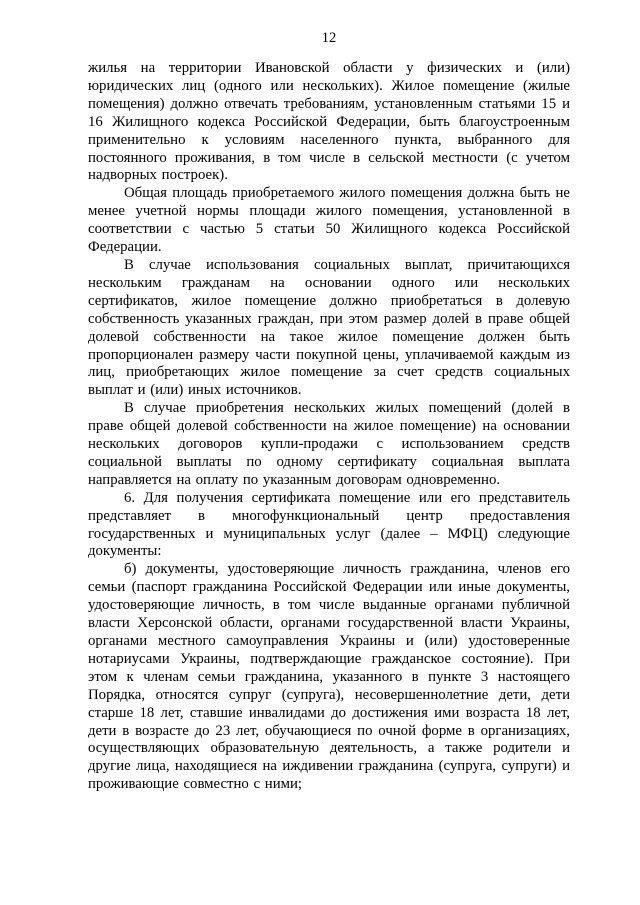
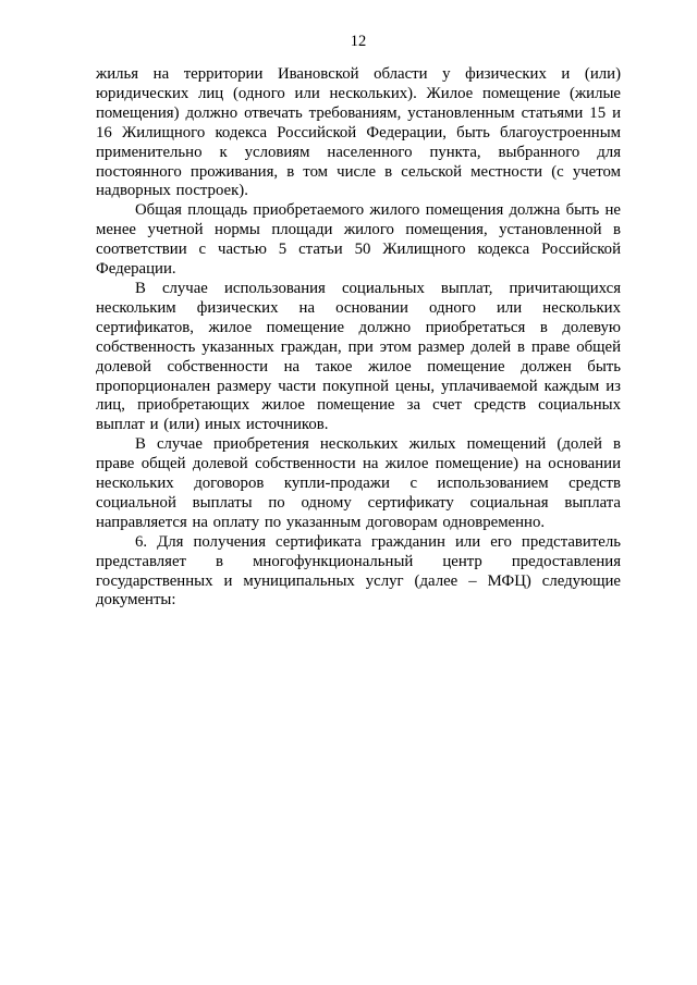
  12
  жилья на территории Ивановской области у физических и (или) юридических лиц (одного или нескольких). Жилое помещение (жилые помещения) должно отвечать требованиям, установленным статьями 15 и 16 Жилищного кодекса Российской Федерации, быть благоустроенным применительно к условиям населенного пункта, выбранного для постоянного проживания, в том числе в сельской местности (с учетом надворных построек).
  Общая площадь приобретаемого жилого помещения должна быть не менее учетной нормы площади жилого помещения, установленной в соответствии с частью 5 статьи 50 Жилищного кодекса Российской Федерации.
- В случае использования социальных выплат, причитающихся нескольким гражданам на основании одного или нескольких сертификатов, жилое помещение должно приобретаться в долевую собственность указанных граждан, при этом размер долей в праве общей долевой собственности на такое жилое помещение должен быть пропорционален размеру части покупной цены, уплачиваемой каждым из лиц, приобретающих жилое помещение за счет средств социальных выплат и (или) иных источников.
+ В случае использования социальных выплат, причитающихся нескольким физических на основании одного или нескольких сертификатов, жилое помещение должно приобретаться в долевую собственность указанных граждан, при этом размер долей в праве общей долевой собственности на такое жилое помещение должен быть пропорционален размеру части покупной цены, уплачиваемой каждым из лиц, приобретающих жилое помещение за счет средств социальных выплат и (или) иных источников.
  В случае приобретения нескольких жилых помещений (долей в праве общей долевой собственности на жилое помещение) на основании нескольких договоров купли-продажи с использованием средств социальной выплаты по одному сертификату социальная выплата направляется на оплату по указанным договорам одновременно.
- 6. Для получения сертификата помещение или его представитель представляет в многофункциональный центр предоставления государственных и муниципальных услуг (далее – МФЦ) следующие документы:
+ 6. Для получения сертификата гражданин или его представитель представляет в многофункциональный центр предоставления государственных и муниципальных услуг (далее – МФЦ) следующие документы:
- б) документы, удостоверяющие личность гражданина, членов его семьи (паспорт гражданина Российской Федерации или иные документы, удостоверяющие личность, в том числе выданные органами публичной власти Херсонской области, органами государственной власти Украины, органами местного самоуправления Украины и (или) удостоверенные нотариусами Украины, подтверждающие гражданское состояние). При этом к членам семьи гражданина, указанного в пункте 3 настоящего Порядка, относятся супруг (супруга), несовершеннолетние дети, дети старше 18 лет, ставшие инвалидами до достижения ими возраста 18 лет, дети в возрасте до 23 лет, обучающиеся по очной форме в организациях, осуществляющих образовательную деятельность, а также родители и другие лица, находящиеся на иждивении гражданина (супруга, супруги) и проживающие совместно с ними;
